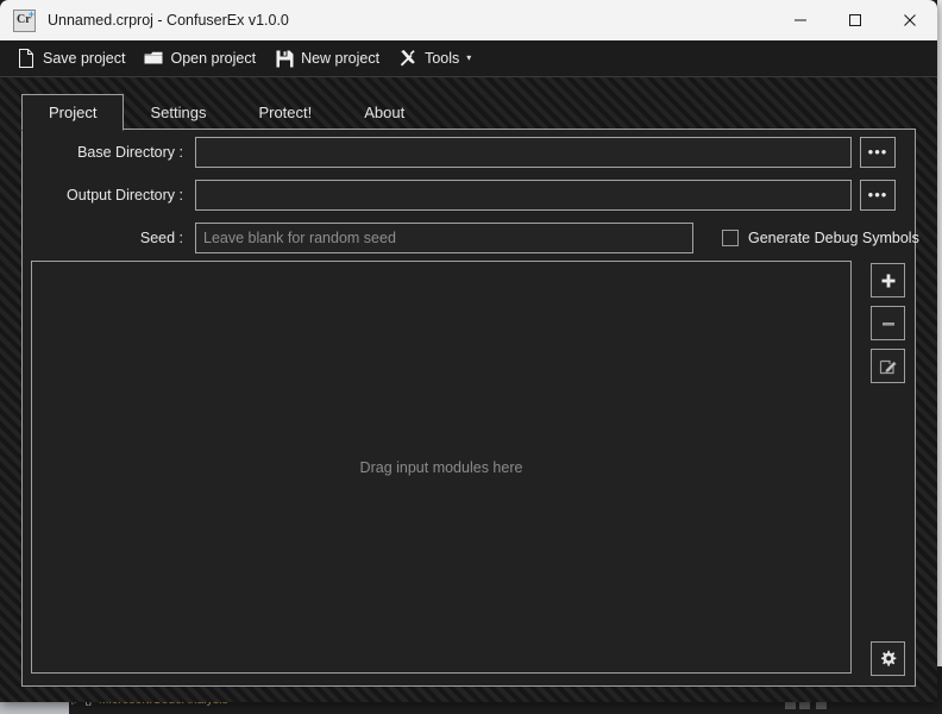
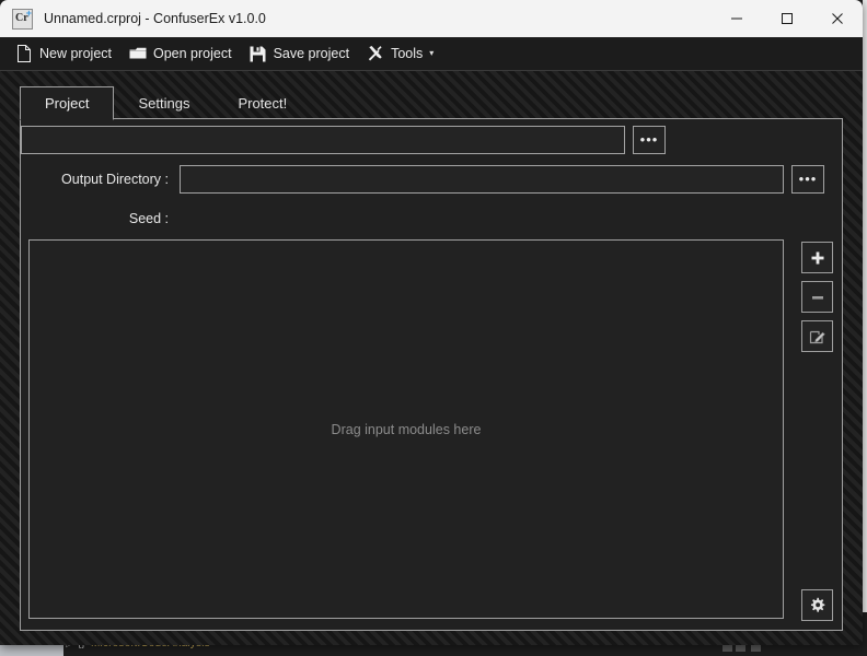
  Cr
  +
  Unnamed.crproj - ConfuserEx v1.0.0
- Save project
+ New project
  Open project
- New project
+ Save project
  Tools
  ▾
  Project
  Settings
  Protect!
- About
- Base Directory :
  •••
  Output Directory :
  •••
  Seed :
- Leave blank for random seed
- Generate Debug Symbols
  Drag input modules here
